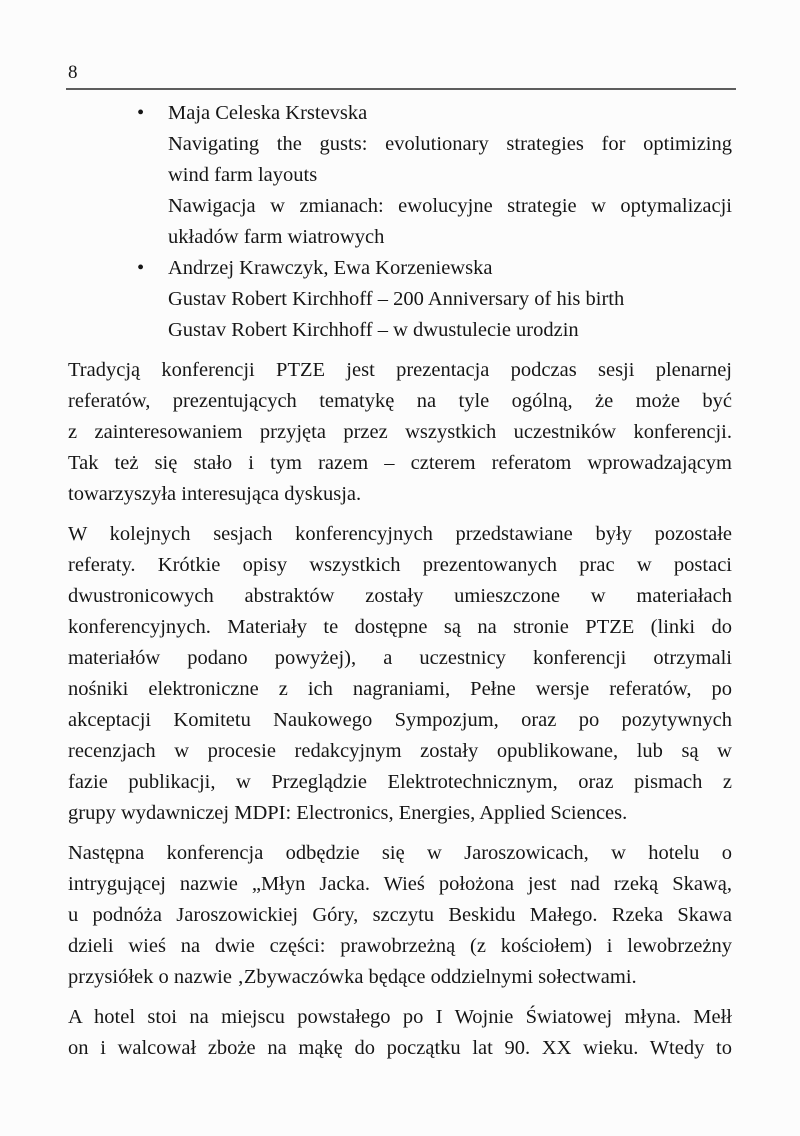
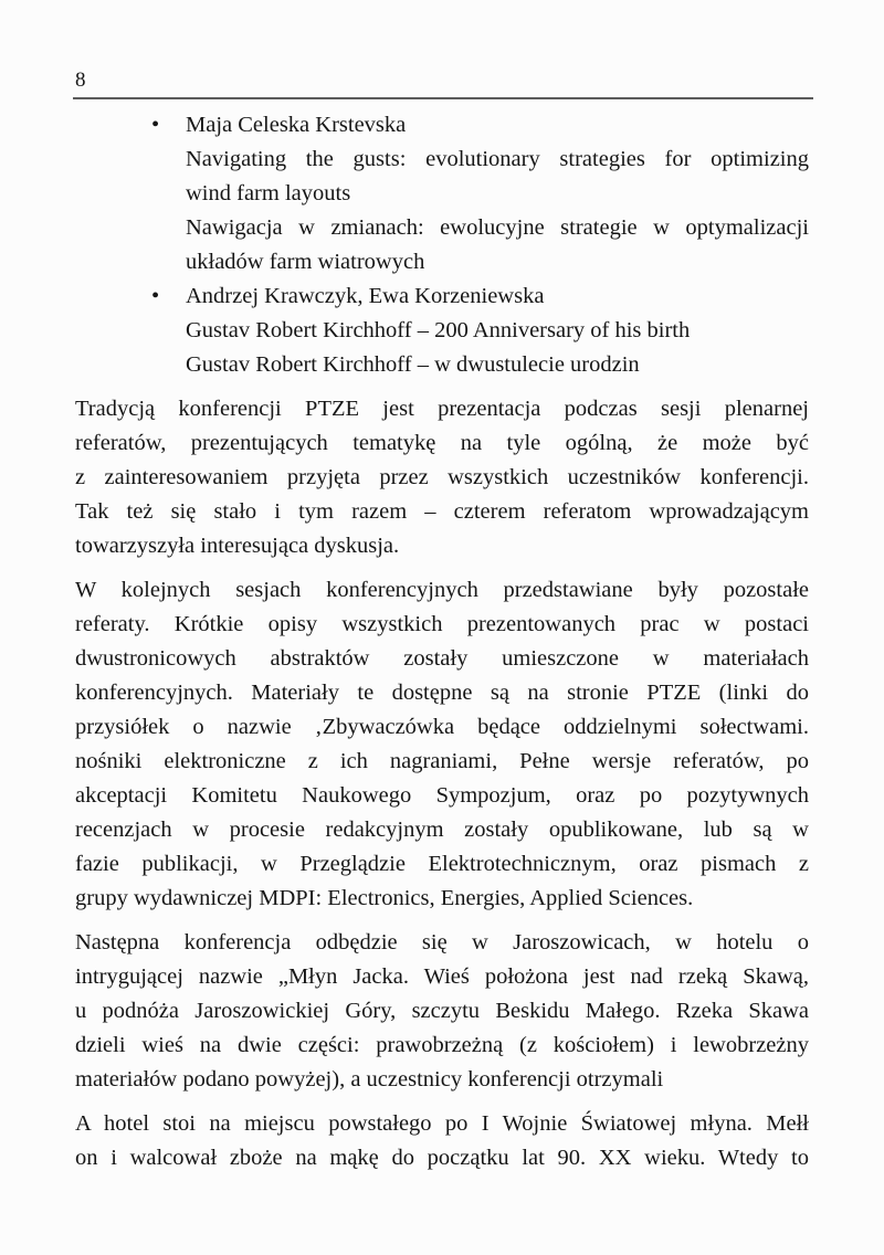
  8
  •
  Maja Celeska Krstevska
  Navigating the gusts: evolutionary strategies for optimizing
  wind farm layouts
  Nawigacja w zmianach: ewolucyjne strategie w optymalizacji
  układów farm wiatrowych
  •
  Andrzej Krawczyk, Ewa Korzeniewska
  Gustav Robert Kirchhoff – 200 Anniversary of his birth
  Gustav Robert Kirchhoff – w dwustulecie urodzin
  Tradycją konferencji PTZE jest prezentacja podczas sesji plenarnej
  referatów, prezentujących tematykę na tyle ogólną, że może być
  z zainteresowaniem przyjęta przez wszystkich uczestników konferencji.
  Tak też się stało i tym razem – czterem referatom wprowadzającym
  towarzyszyła interesująca dyskusja.
  W kolejnych sesjach konferencyjnych przedstawiane były pozostałe
  referaty. Krótkie opisy wszystkich prezentowanych prac w postaci
  dwustronicowych abstraktów zostały umieszczone w materiałach
  konferencyjnych. Materiały te dostępne są na stronie PTZE (linki do
- materiałów podano powyżej), a uczestnicy konferencji otrzymali
+ przysiółek o nazwie ‚Zbywaczówka będące oddzielnymi sołectwami.
  nośniki elektroniczne z ich nagraniami, Pełne wersje referatów, po
  akceptacji Komitetu Naukowego Sympozjum, oraz po pozytywnych
  recenzjach w procesie redakcyjnym zostały opublikowane, lub są w
  fazie publikacji, w Przeglądzie Elektrotechnicznym, oraz pismach z
  grupy wydawniczej MDPI: Electronics, Energies, Applied Sciences.
  Następna konferencja odbędzie się w Jaroszowicach, w hotelu o
  intrygującej nazwie „Młyn Jacka. Wieś położona jest nad rzeką Skawą,
  u podnóża Jaroszowickiej Góry, szczytu Beskidu Małego. Rzeka Skawa
  dzieli wieś na dwie części: prawobrzeżną (z kościołem) i lewobrzeżny
- przysiółek o nazwie ‚Zbywaczówka będące oddzielnymi sołectwami.
+ materiałów podano powyżej), a uczestnicy konferencji otrzymali
  A hotel stoi na miejscu powstałego po I Wojnie Światowej młyna. Mełł
  on i walcował zboże na mąkę do początku lat 90. XX wieku. Wtedy to
